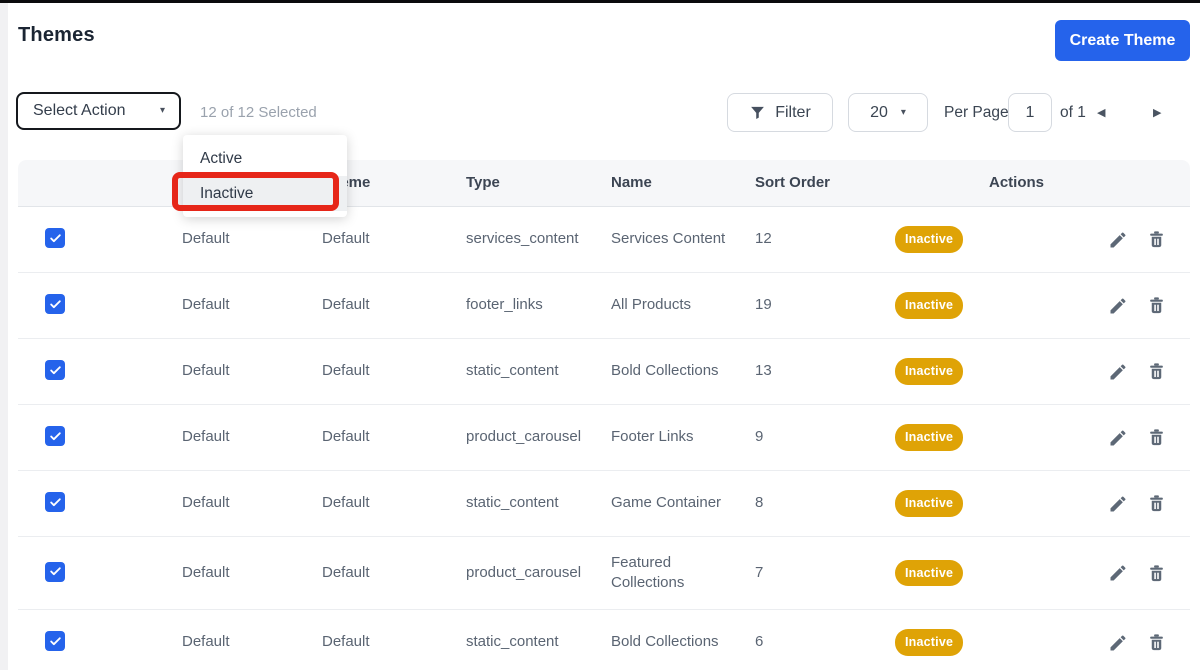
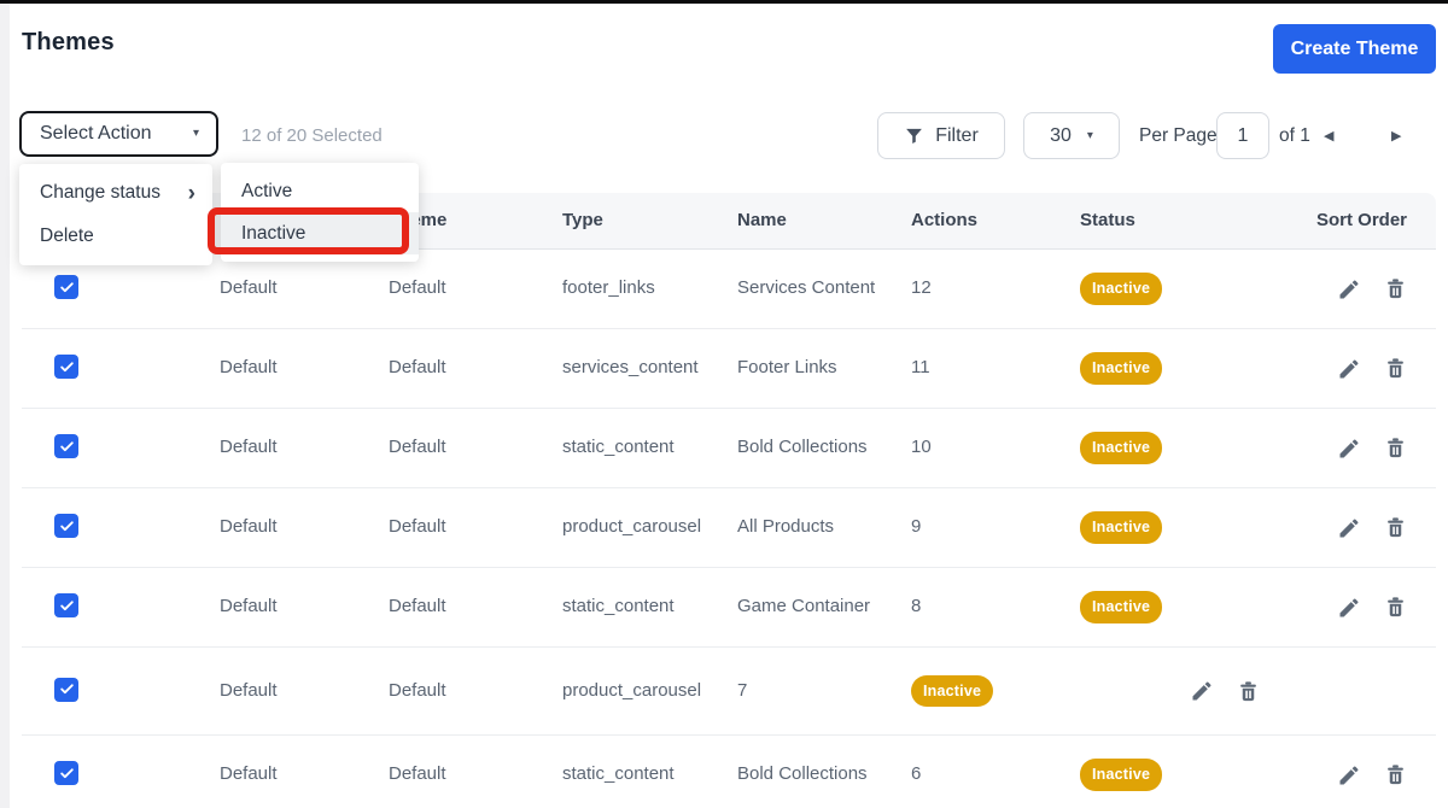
  Themes
  Create Theme
  Select Action
  ▾
- 12 of 12 Selected
+ 12 of 20 Selected
  Filter
- 20
+ 30
  ▾
  Per Page
  1
  of 1
  ◀
  ▶
  Type
  Name
- Sort Order
+ Actions
+ Status
- Actions
+ Sort Order
  Default
  Default
- services_content
+ footer_links
  Services Content
  12
  Inactive
  Default
  Default
- footer_links
+ services_content
- All Products
+ Footer Links
- 19
+ 11
  Inactive
  Default
  Default
  static_content
  Bold Collections
- 13
+ 10
  Inactive
  Default
  Default
  product_carousel
- Footer Links
+ All Products
  9
  Inactive
  Default
  Default
  static_content
  Game Container
  8
  Inactive
  Default
  Default
  product_carousel
- Featured Collections
  7
  Inactive
  Default
  Default
  static_content
  Bold Collections
  6
  Inactive
+ Change status
+ ›
+ Delete
  Active
  Inactive
